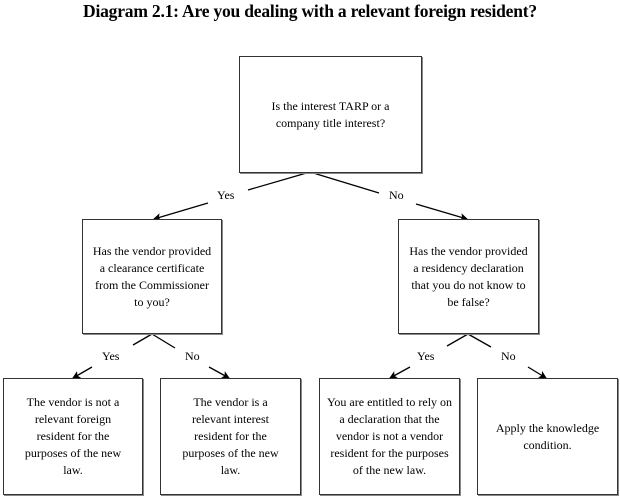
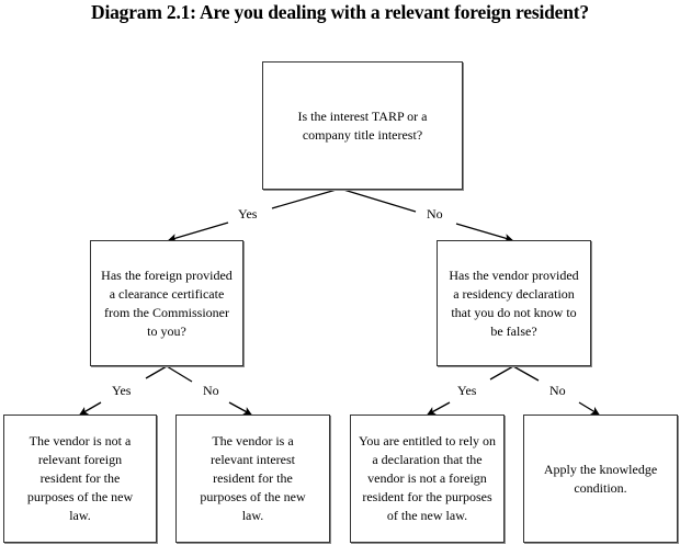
  Diagram 2.1: Are you dealing with a relevant foreign resident?
  Is the interest TARP or a company title interest?
  Yes
  No
- Has the vendor provided a clearance certificate from the Commissioner to you?
+ Has the foreign provided a clearance certificate from the Commissioner to you?
  Has the vendor provided a residency declaration that you do not know to be false?
  Yes
  No
  Yes
  No
  The vendor is not a relevant foreign resident for the purposes of the new law.
  The vendor is a relevant interest resident for the purposes of the new law.
- You are entitled to rely on a declaration that the vendor is not a vendor resident for the purposes of the new law.
+ You are entitled to rely on a declaration that the vendor is not a foreign resident for the purposes of the new law.
  Apply the knowledge condition.
